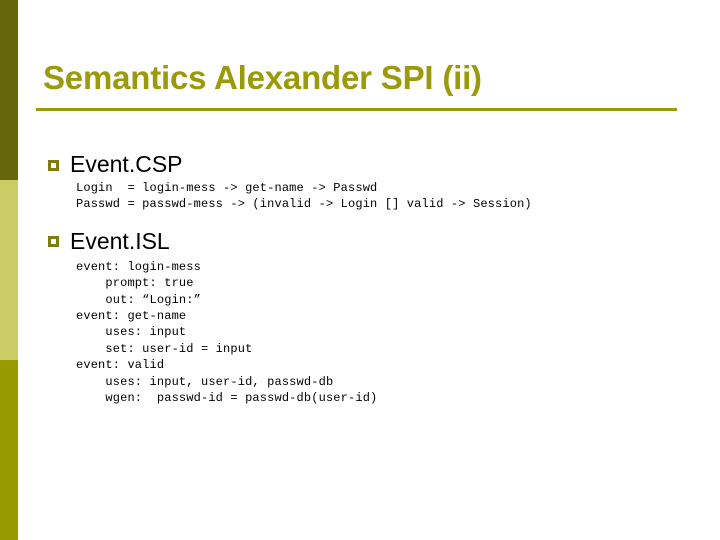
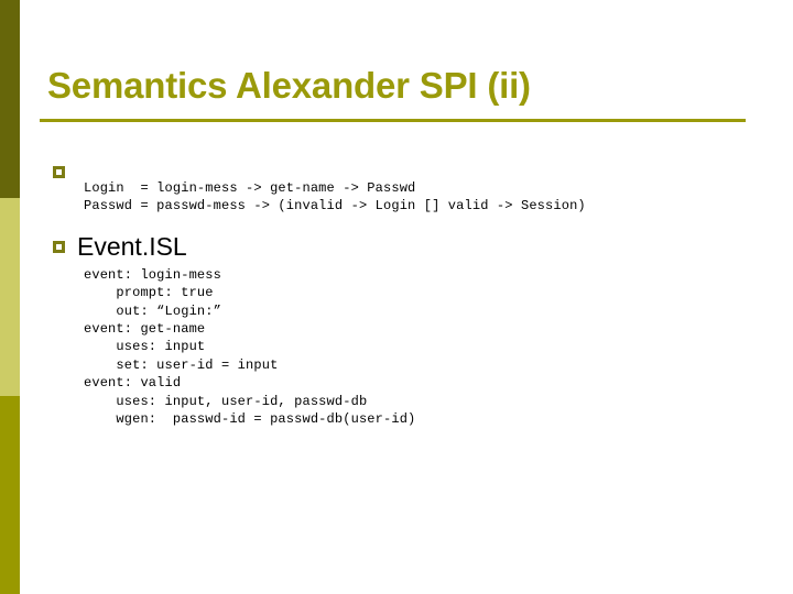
  Semantics Alexander SPI (ii)
- Event.CSP
  Login = login-mess -> get-name -> Passwd
  Passwd = passwd-mess -> (invalid -> Login [] valid -> Session)
  Event.ISL
  event: login-mess
  prompt: true
  out: “Login:”
  event: get-name
  uses: input
  set: user-id = input
  event: valid
  uses: input, user-id, passwd-db
  wgen: passwd-id = passwd-db(user-id)
